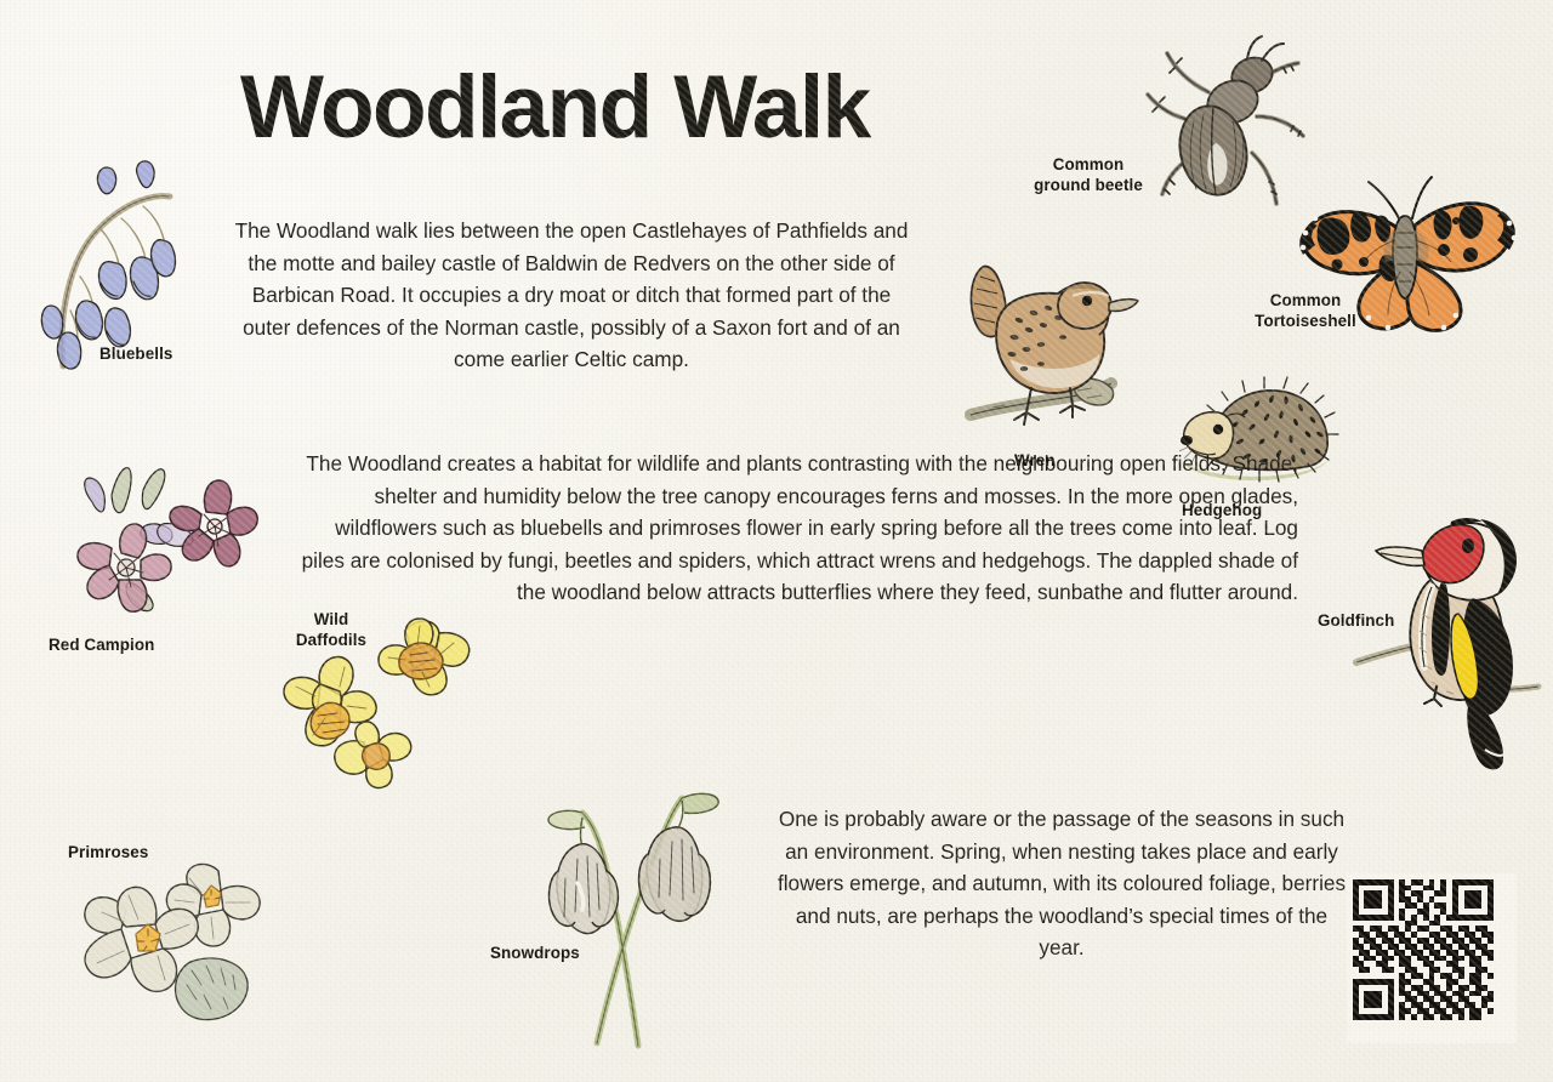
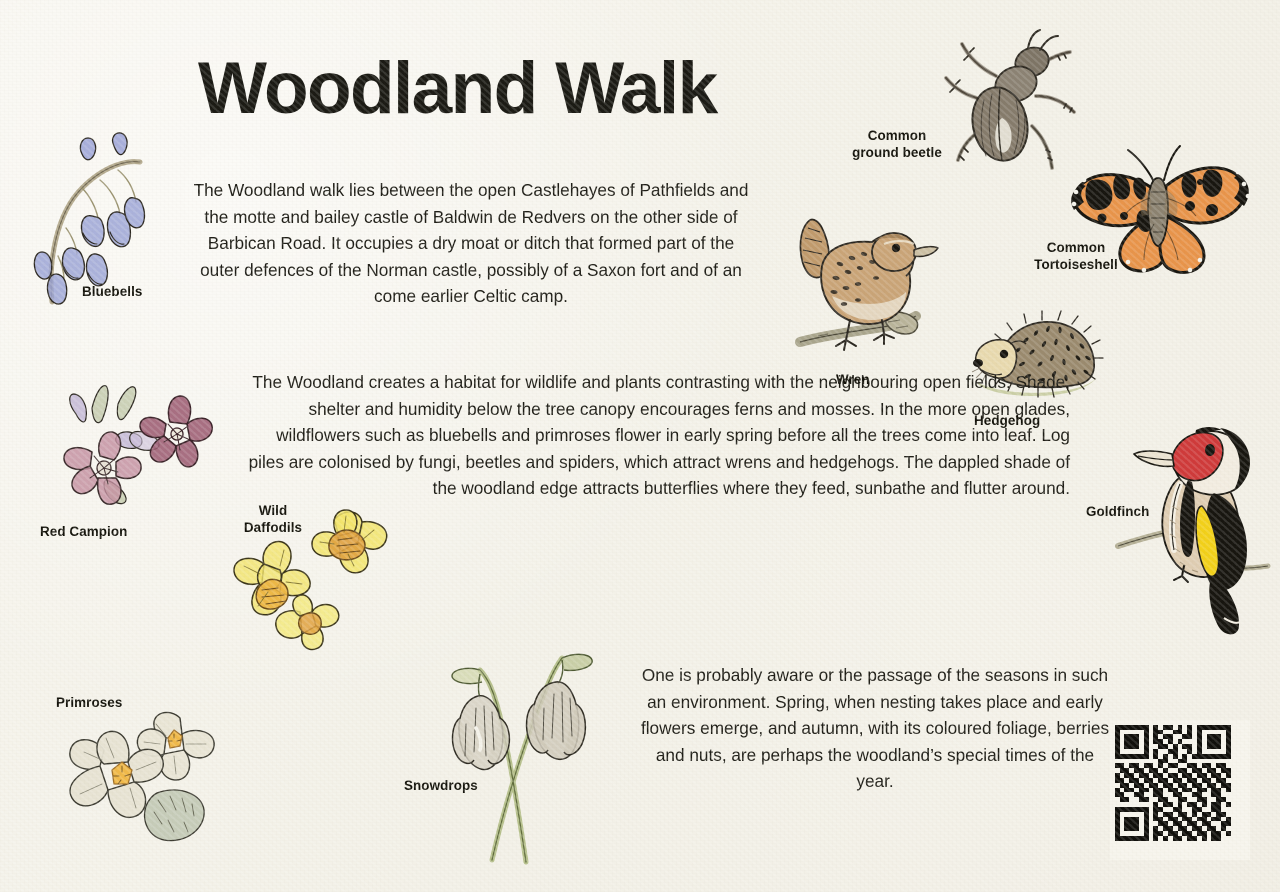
  Woodland Walk
  The Woodland walk lies between the open Castlehayes of Pathfields and the motte and bailey castle of Baldwin de Redvers on the other side of Barbican Road. It occupies a dry moat or ditch that formed part of the outer defences of the Norman castle, possibly of a Saxon fort and of an come earlier Celtic camp.
- The Woodland creates a habitat for wildlife and plants contrasting with the neighbouring open fields. Shade, shelter and humidity below the tree canopy encourages ferns and mosses. In the more open glades, wildflowers such as bluebells and primroses flower in early spring before all the trees come into leaf. Log piles are colonised by fungi, beetles and spiders, which attract wrens and hedgehogs. The dappled shade of the woodland below attracts butterflies where they feed, sunbathe and flutter around.
+ The Woodland creates a habitat for wildlife and plants contrasting with the neighbouring open fields. Shade, shelter and humidity below the tree canopy encourages ferns and mosses. In the more open glades, wildflowers such as bluebells and primroses flower in early spring before all the trees come into leaf. Log piles are colonised by fungi, beetles and spiders, which attract wrens and hedgehogs. The dappled shade of the woodland edge attracts butterflies where they feed, sunbathe and flutter around.
  One is probably aware or the passage of the seasons in such an environment. Spring, when nesting takes place and early flowers emerge, and autumn, with its coloured foliage, berries and nuts, are perhaps the woodland’s special times of the year.
  Bluebells
  Red Campion
  Wild
  Daffodils
  Primroses
  Snowdrops
  Common
  ground beetle
  Common
  Tortoiseshell
  Wren
  Hedgehog
  Goldfinch
